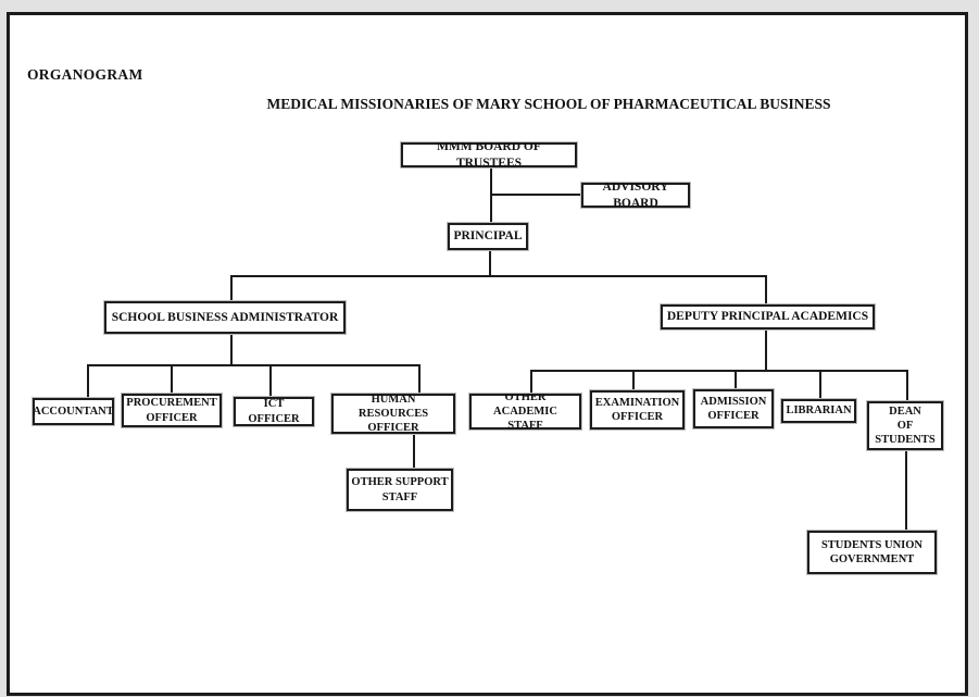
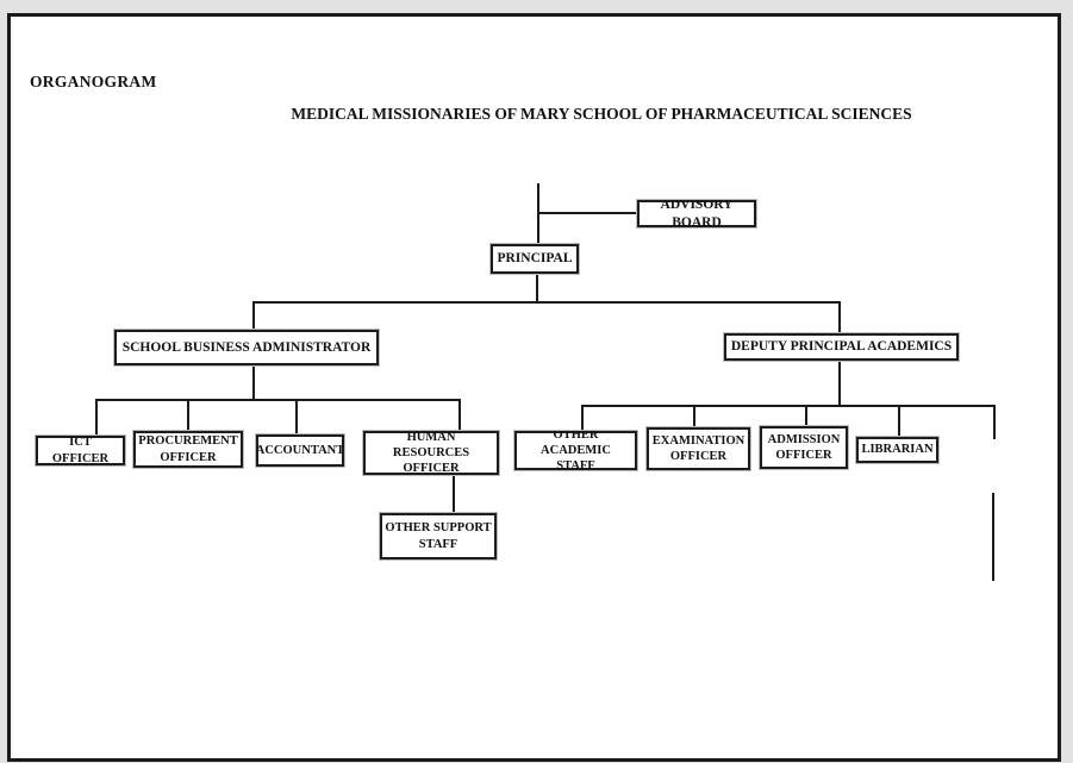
  ORGANOGRAM
- MEDICAL MISSIONARIES OF MARY SCHOOL OF PHARMACEUTICAL BUSINESS
+ MEDICAL MISSIONARIES OF MARY SCHOOL OF PHARMACEUTICAL SCIENCES
- MMM BOARD OF TRUSTEES
  ADVISORY BOARD
  PRINCIPAL
  SCHOOL BUSINESS ADMINISTRATOR
  DEPUTY PRINCIPAL ACADEMICS
- ACCOUNTANT
+ ICT OFFICER
  PROCUREMENT
  OFFICER
- ICT OFFICER
+ ACCOUNTANT
  HUMAN RESOURCES
  OFFICER
  OTHER SUPPORT
  STAFF
  OTHER ACADEMIC
  STAFF
  EXAMINATION
  OFFICER
  ADMISSION
  OFFICER
  LIBRARIAN
- DEAN
- OF
- STUDENTS
- STUDENTS UNION
- GOVERNMENT
